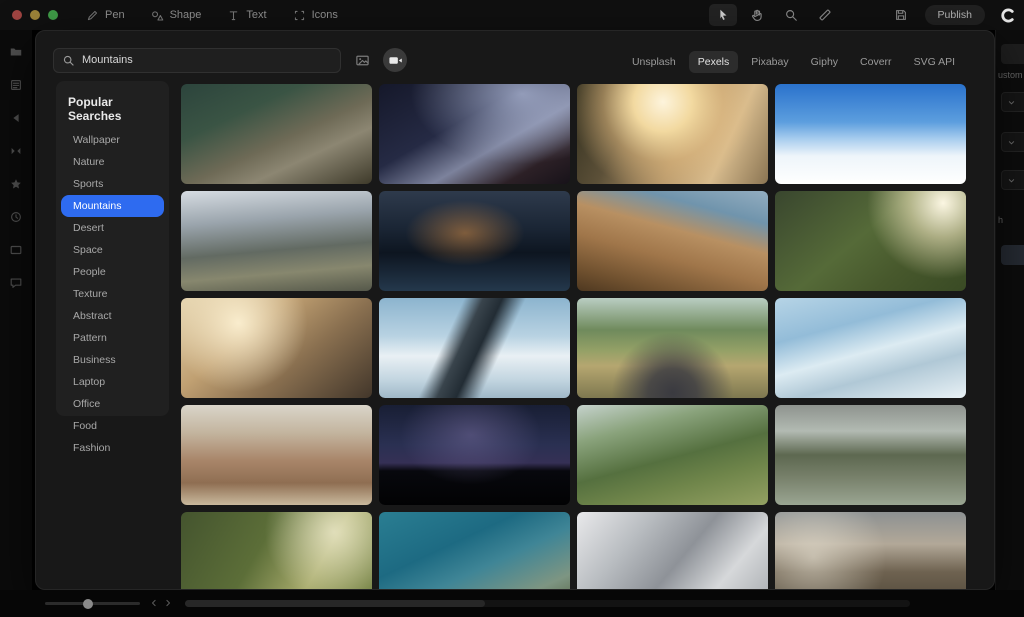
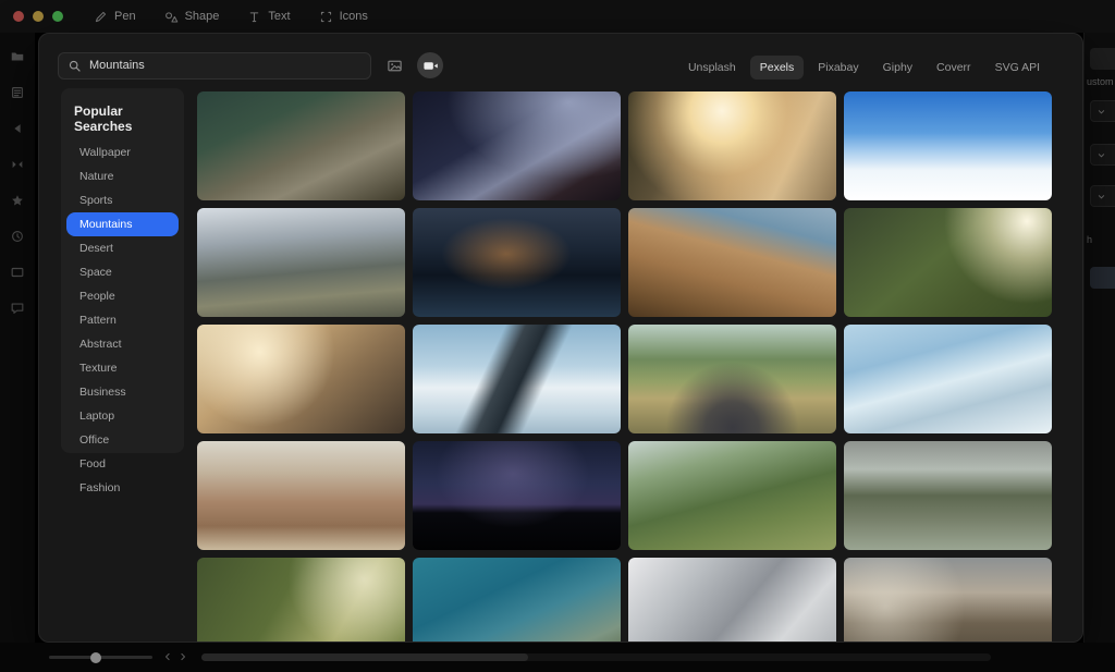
  Pen
  Shape
  Text
  Icons
- Publish
  ustom
  h
  Mountains
  Unsplash
  Pexels
  Pixabay
  Giphy
  Coverr
  SVG API
  Popular Searches
  Wallpaper
  Nature
  Sports
  Mountains
  Desert
  Space
  People
- Texture
+ Pattern
  Abstract
- Pattern
+ Texture
  Business
  Laptop
  Office
  Food
  Fashion
